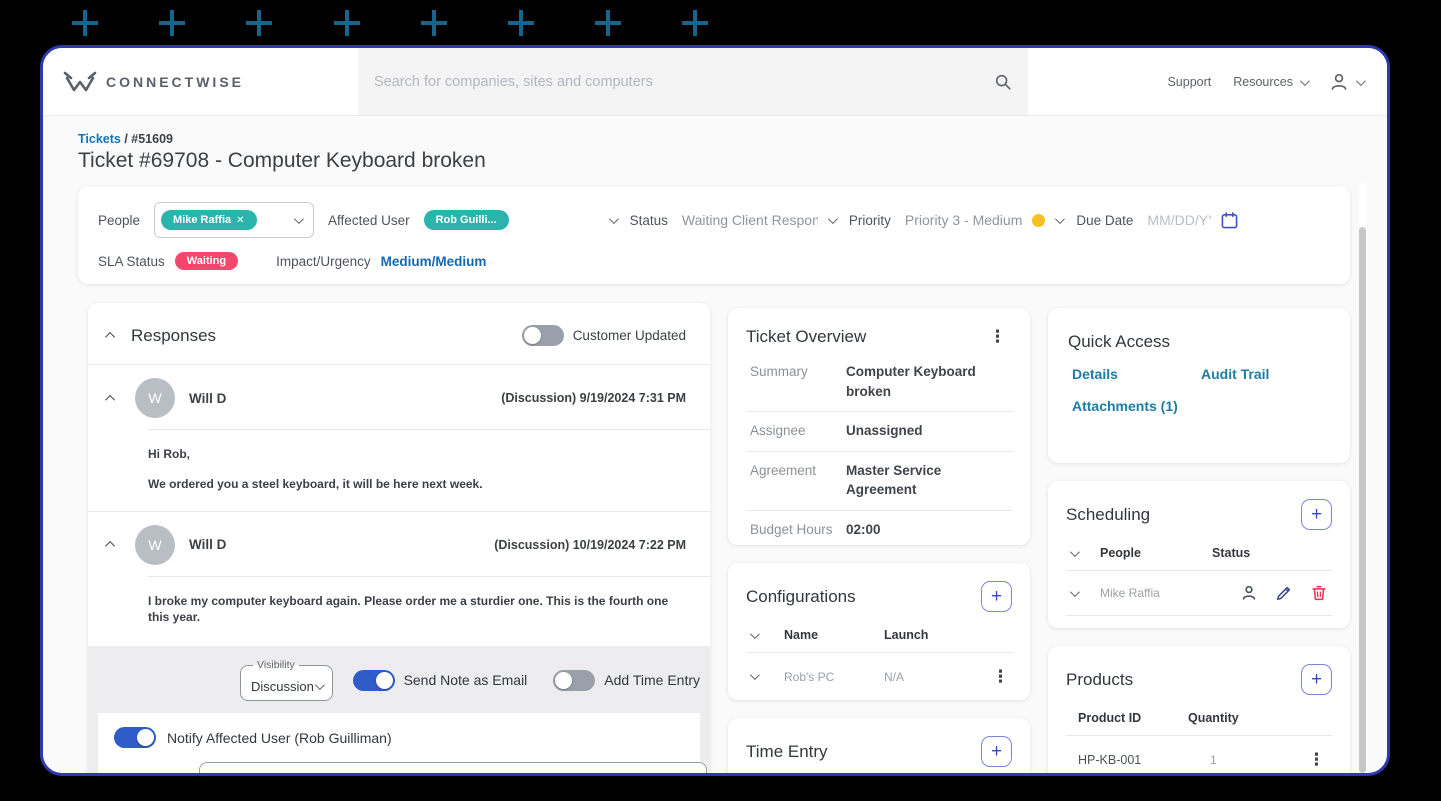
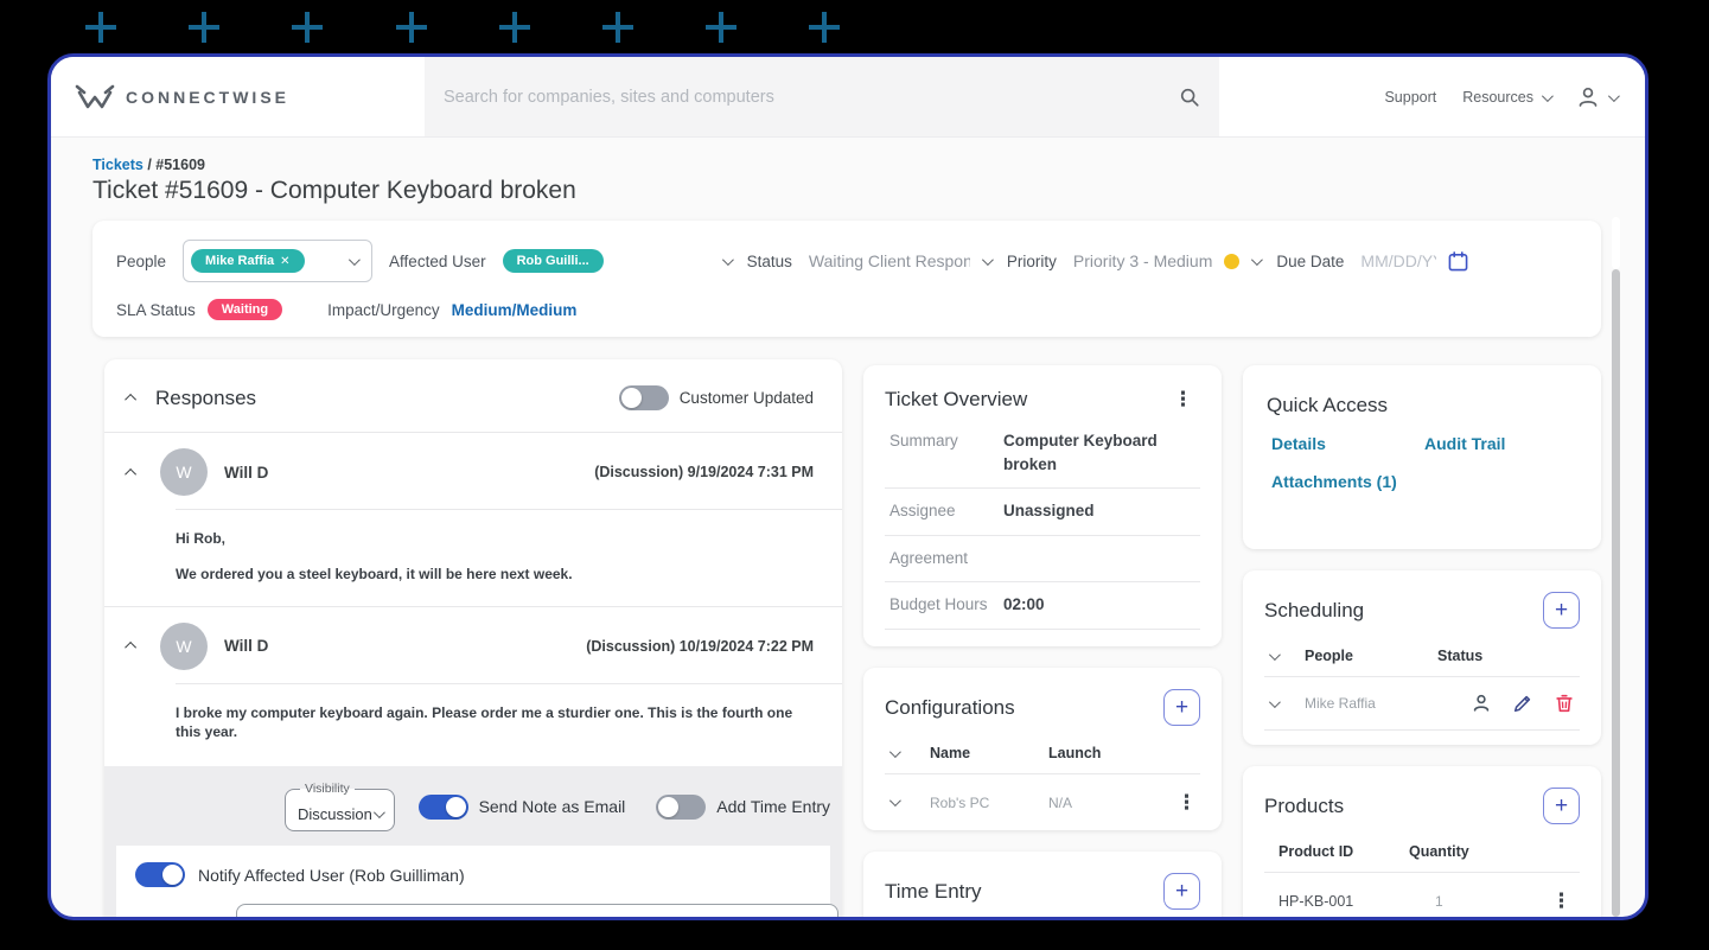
  CONNECTWISE
  Search for companies, sites and computers
  Support
  Resources
  Tickets / #51609
- Ticket #69708 - Computer Keyboard broken
+ Ticket #51609 - Computer Keyboard broken
  People
  Mike Raffia
  ✕
  Affected User
  Rob Guilli...
  Status
  Waiting Client Respon
  Priority
  Priority 3 - Medium
  Due Date
  MM/DD/Y
  SLA Status
  Waiting
  Impact/Urgency
  Medium/Medium
  Responses
  Customer Updated
  W
  Will D
  (Discussion) 9/19/2024 7:31 PM
  Hi Rob,
  We ordered you a steel keyboard, it will be here next week.
  W
  Will D
  (Discussion) 10/19/2024 7:22 PM
  I broke my computer keyboard again. Please order me a sturdier one. This is the fourth one this year.
  Visibility
  Discussion
  Send Note as Email
  Add Time Entry
  Notify Affected User (Rob Guilliman)
  Ticket Overview
  ⋮
  Summary
  Computer Keyboard broken
  Assignee
  Unassigned
  Agreement
- Master Service Agreement
  Budget Hours
  02:00
  Configurations
  +
  Name
  Launch
  Rob's PC
  N/A
  ⋮
  Time Entry
  +
  Quick Access
  Details
  Audit Trail
  Attachments (1)
  Scheduling
  +
  People
  Status
  Mike Raffia
  Products
  +
  Product ID
  Quantity
  HP-KB-001
  1
  ⋮
